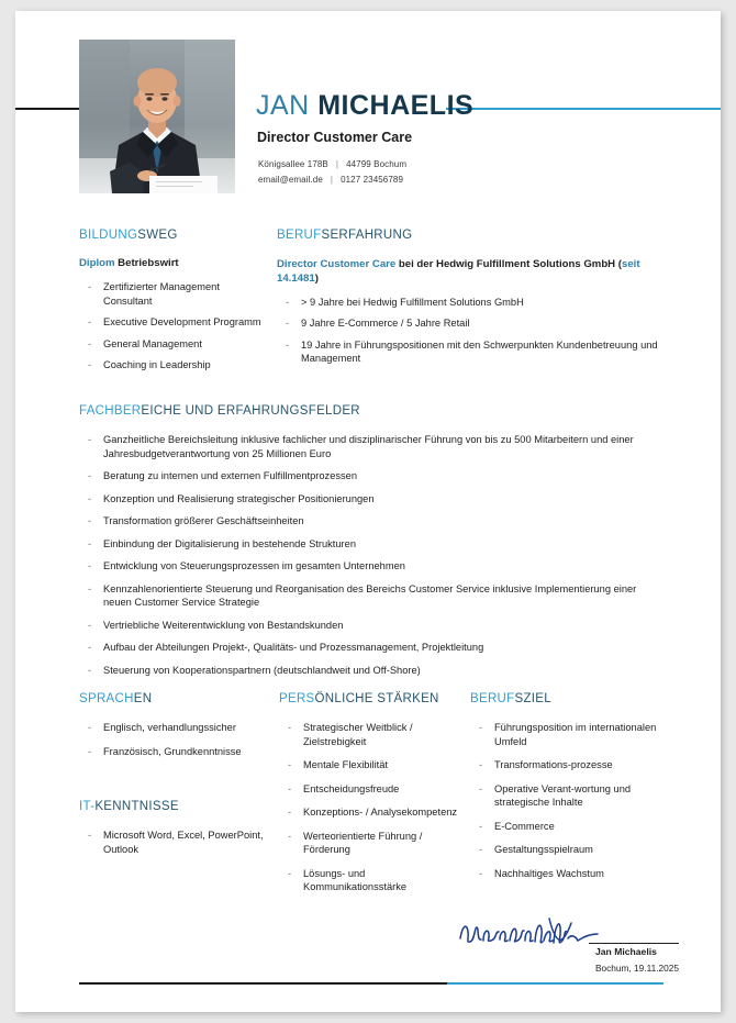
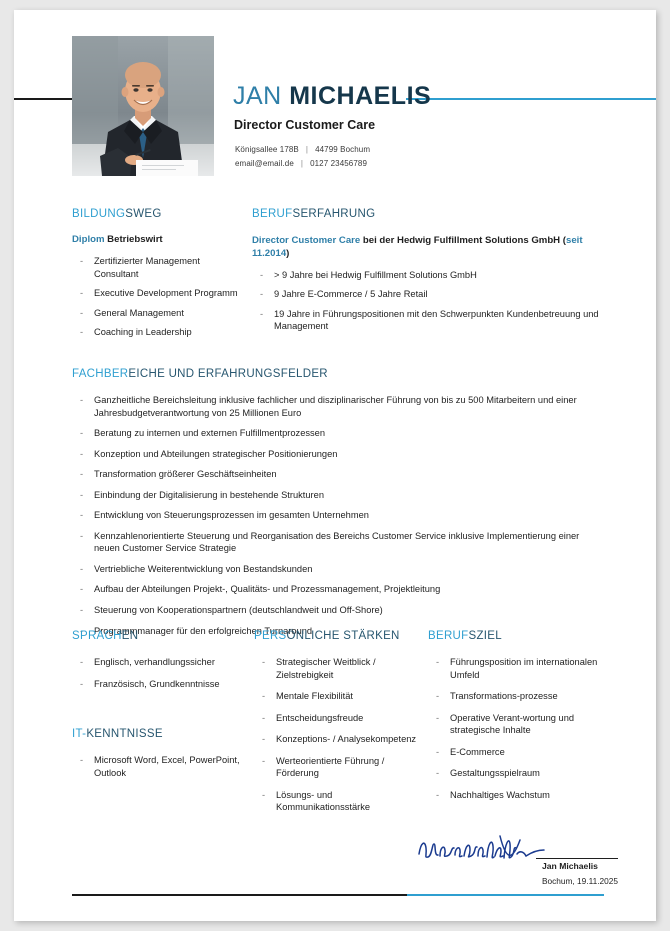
  JAN MICHAELIS
  Director Customer Care
  Königsallee 178B | 44799 Bochum
  email@email.de | 0127 23456789
  BILDUNGSWEG
  Diplom Betriebswirt
  Zertifizierter Management Consultant
  Executive Development Programm
  General Management
  Coaching in Leadership
  BERUFSERFAHRUNG
- Director Customer Care bei der Hedwig Fulfillment Solutions GmbH (seit 14.1481)
+ Director Customer Care bei der Hedwig Fulfillment Solutions GmbH (seit 11.2014)
  > 9 Jahre bei Hedwig Fulfillment Solutions GmbH
  9 Jahre E-Commerce / 5 Jahre Retail
  19 Jahre in Führungspositionen mit den Schwerpunkten Kundenbetreuung und Management
  FACHBEREICHE UND ERFAHRUNGSFELDER
  Ganzheitliche Bereichsleitung inklusive fachlicher und disziplinarischer Führung von bis zu 500 Mitarbeitern und einer Jahresbudgetverantwortung von 25 Millionen Euro
  Beratung zu internen und externen Fulfillmentprozessen
- Konzeption und Realisierung strategischer Positionierungen
+ Konzeption und Abteilungen strategischer Positionierungen
  Transformation größerer Geschäftseinheiten
  Einbindung der Digitalisierung in bestehende Strukturen
  Entwicklung von Steuerungsprozessen im gesamten Unternehmen
  Kennzahlenorientierte Steuerung und Reorganisation des Bereichs Customer Service inklusive Implementierung einer neuen Customer Service Strategie
  Vertriebliche Weiterentwicklung von Bestandskunden
  Aufbau der Abteilungen Projekt-, Qualitäts- und Prozessmanagement, Projektleitung
  Steuerung von Kooperationspartnern (deutschlandweit und Off-Shore)
+ Programmmanager für den erfolgreichen Turnaround
  SPRACHEN
  Englisch, verhandlungssicher
  Französisch, Grundkenntnisse
  IT-KENNTNISSE
  Microsoft Word, Excel, PowerPoint, Outlook
  PERSÖNLICHE STÄRKEN
  Strategischer Weitblick / Zielstrebigkeit
  Mentale Flexibilität
  Entscheidungsfreude
  Konzeptions- / Analysekompetenz
  Werteorientierte Führung / Förderung
  Lösungs- und Kommunikationsstärke
  BERUFSZIEL
  Führungsposition im internationalen Umfeld
  Transformations-prozesse
  Operative Verant-wortung und strategische Inhalte
  E-Commerce
  Gestaltungsspielraum
  Nachhaltiges Wachstum
  Jan Michaelis
  Bochum, 19.11.2025
